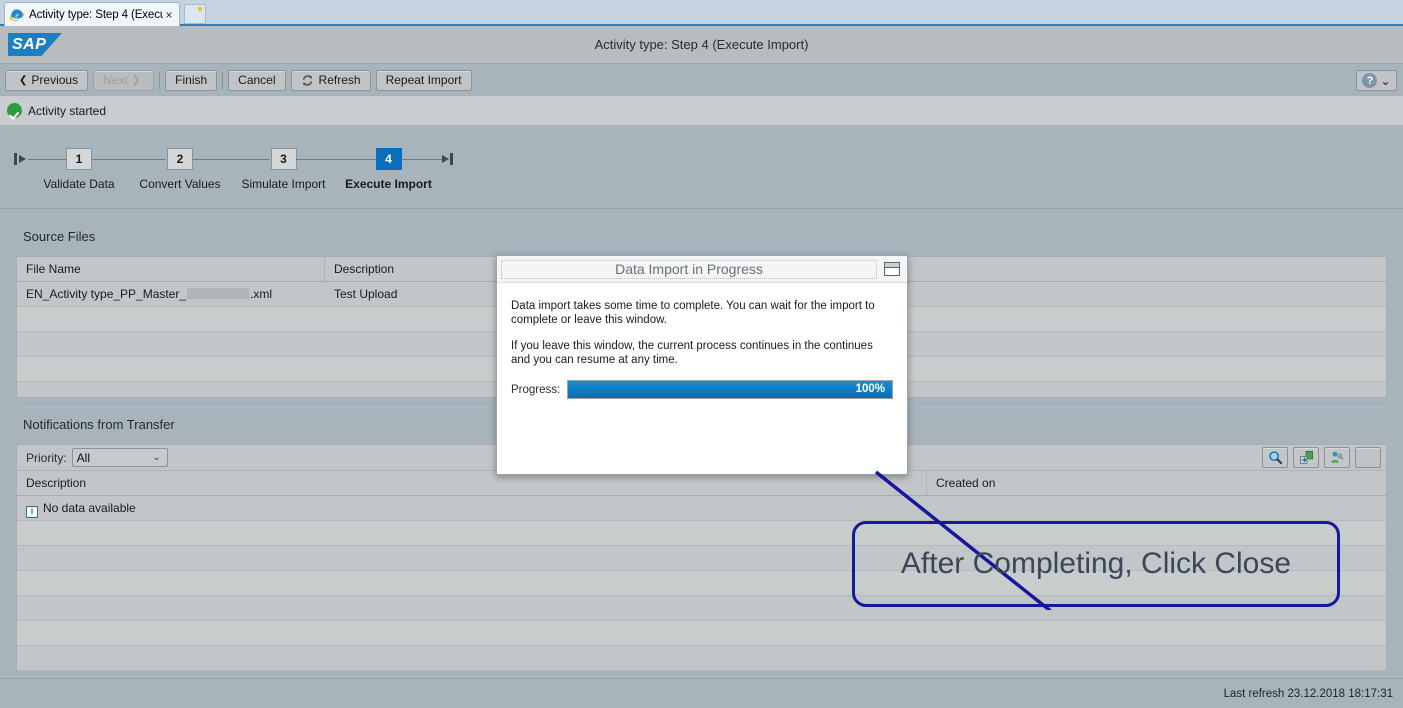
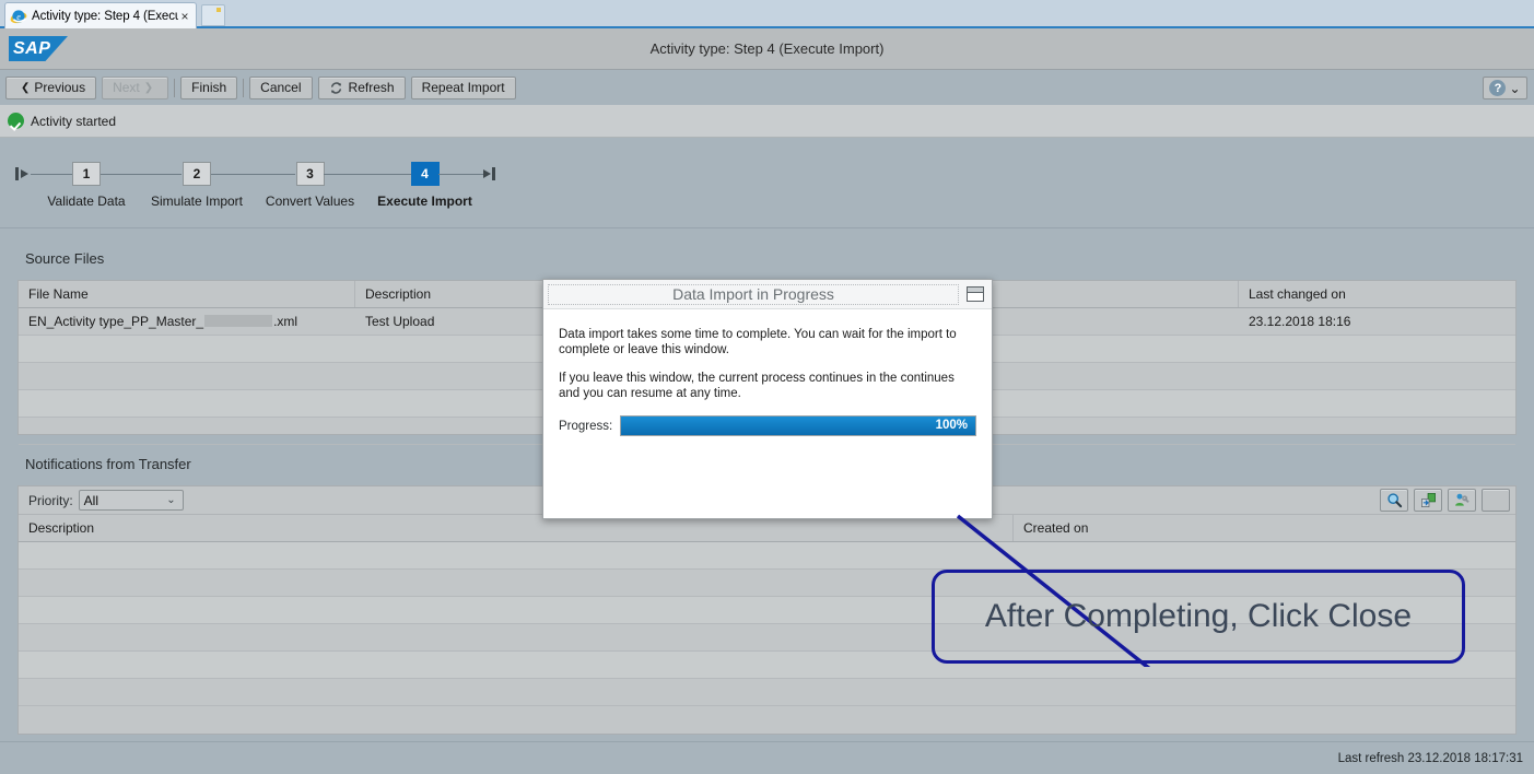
  e
  Activity type: Step 4 (Exec
  ×
  Activity type: Step 4 (Execute Import)
  SAP
  ❮
  Previous
  Next
  ❯
  Finish
  Cancel
  Refresh
  Repeat Import
  ?
  ⌄
  Activity started
  1
  Validate Data
  2
- Convert Values
+ Simulate Import
  3
- Simulate Import
+ Convert Values
  4
  Execute Import
  Source Files
  File Name
  Description
+ Last changed on
  EN_Activity type_PP_Master_ .xml
  Test Upload
+ 23.12.2018 18:16
  Notifications from Transfer
  Priority:
  All
  ⌄
  Description
  Created on
- i No data available
  Data Import in Progress
  Data import takes some time to complete. You can wait for the import to complete or leave this window.
  If you leave this window, the current process continues in the continues and you can resume at any time.
  Progress:
  100%
  After Completing, Click Close
  Last refresh 23.12.2018 18:17:31
